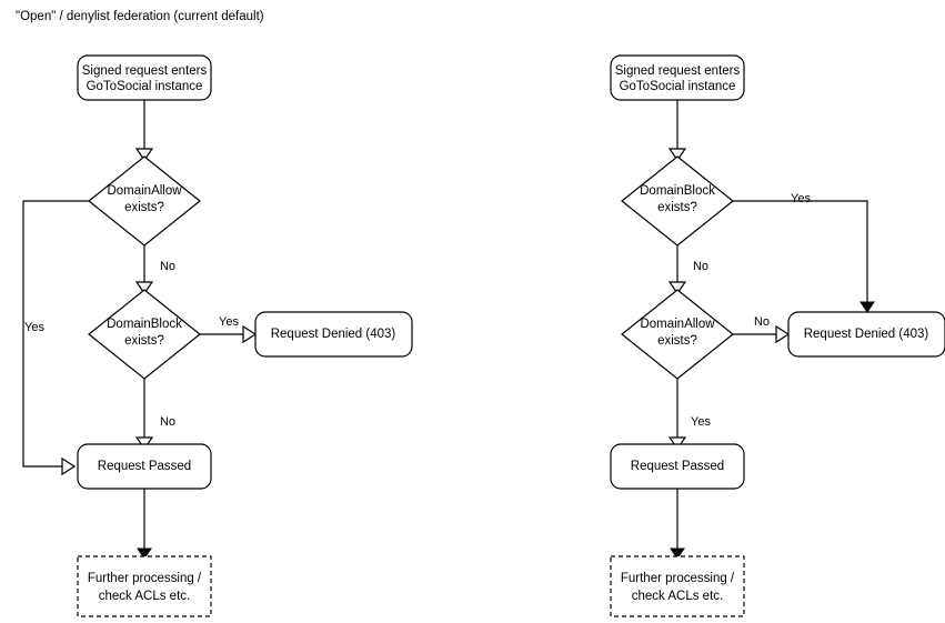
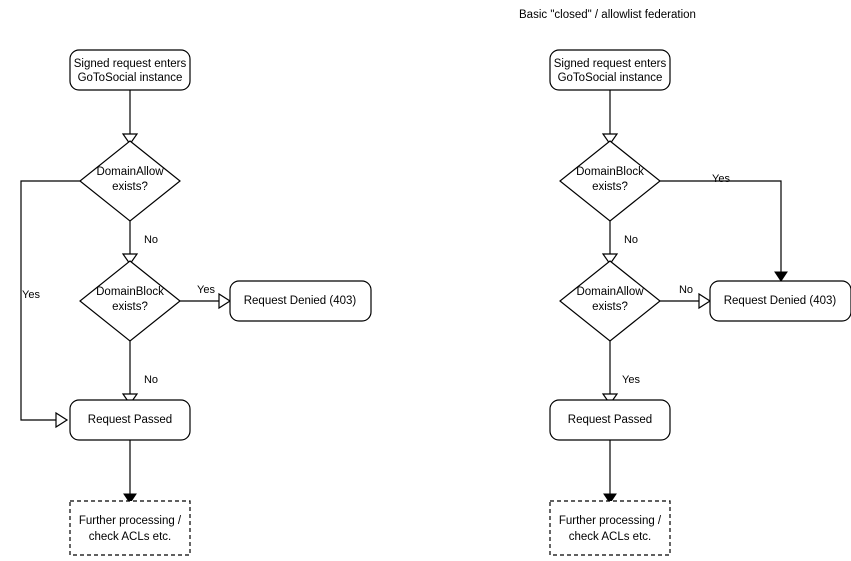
- "Open" / denylist federation (current default)
  Signed request enters
  GoToSocial instance
  DomainAllow
  exists?
  Yes
  No
  DomainBlock
  exists?
  Yes
  Request Denied (403)
  No
  Request Passed
  Further processing /
  check ACLs etc.
+ Basic "closed" / allowlist federation
  Signed request enters
  GoToSocial instance
  DomainBlock
  exists?
  Yes
  No
  DomainAllow
  exists?
  No
  Request Denied (403)
  Yes
  Request Passed
  Further processing /
  check ACLs etc.
